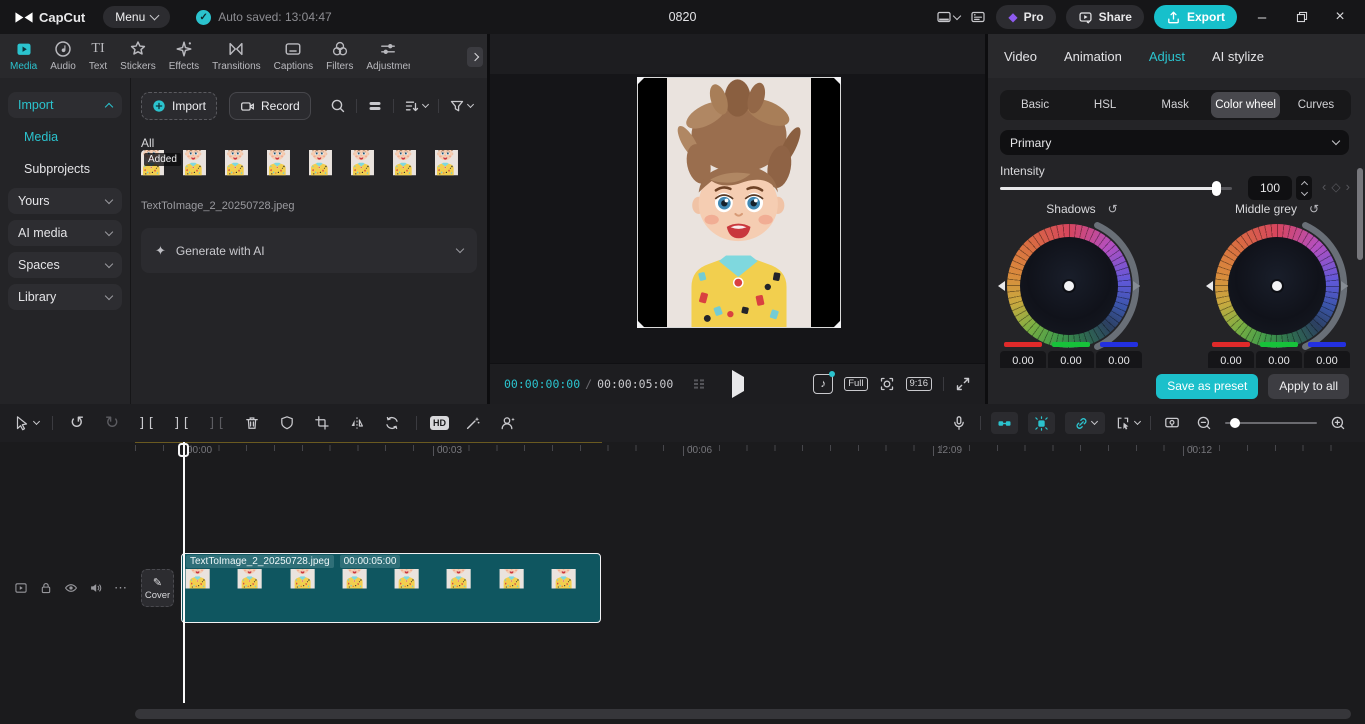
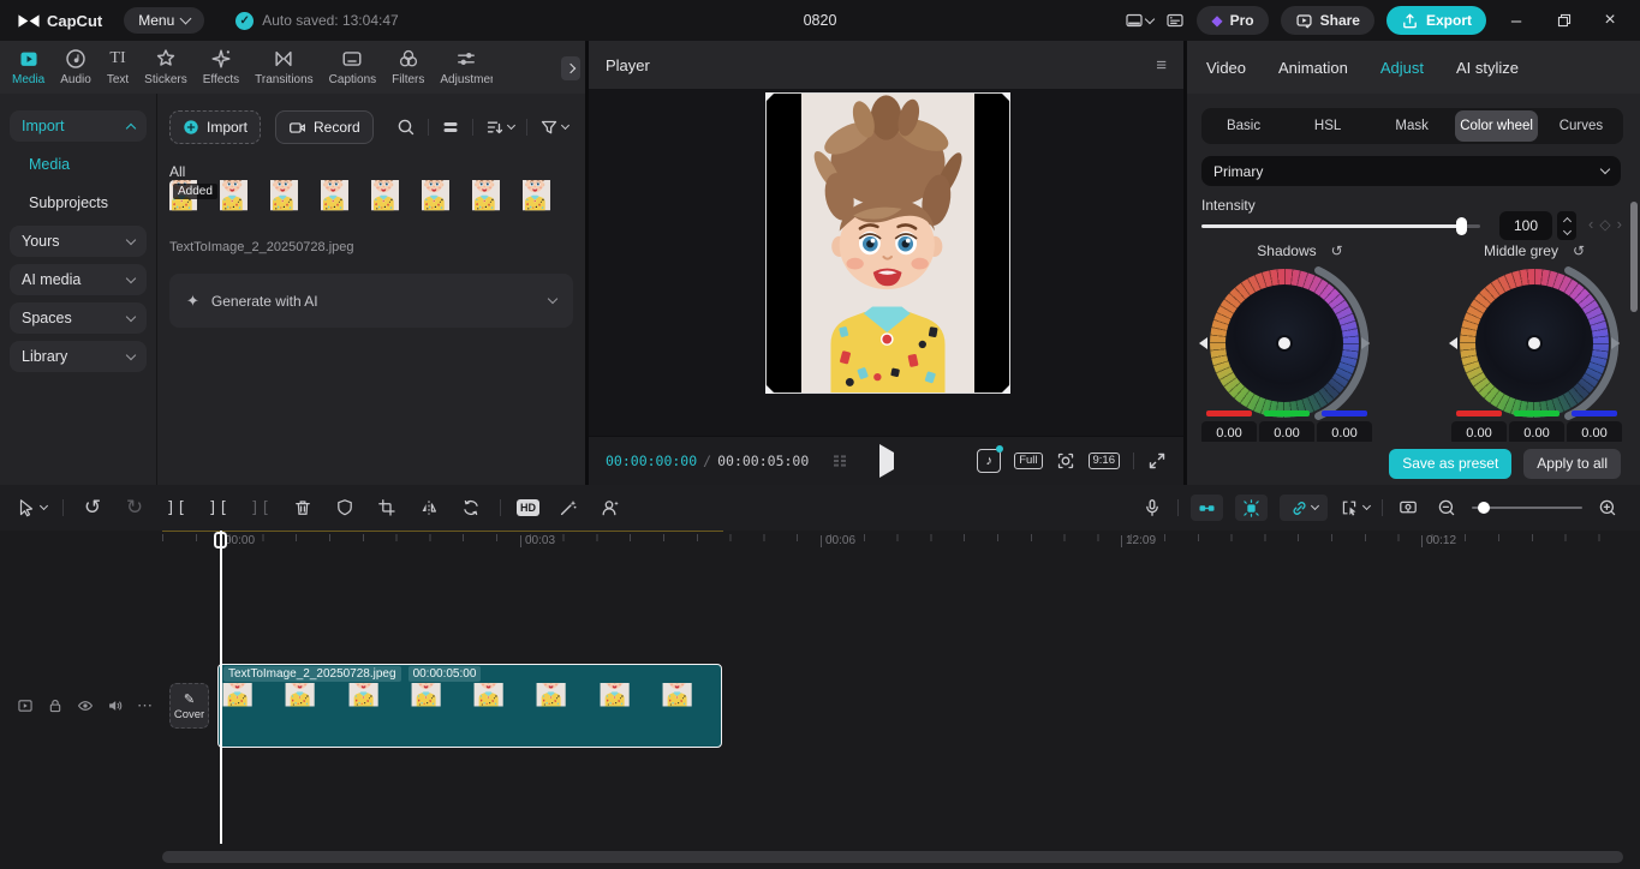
  CapCut
  Menu
  ✓
  Auto saved: 13:04:47
  0820
  ◆
  Pro
  Share
  Export
  –
  ×
  Media
  Audio
  TI
  Text
  Stickers
  Effects
  Transitions
  Captions
  Filters
  Adjustme
  Import
  Media
  Subprojects
  Yours
  AI media
  Spaces
  Library
  Import
  Record
  All
  Added
  TextToImage_2_20250728.jpeg
  ✦
  Generate with AI
+ Player
+ ≡
  00:00:00:00
  /
  00:00:05:00
  ♪
  Full
  9:16
  Video
  Animation
  Adjust
  AI stylize
  Basic
  HSL
  Mask
  Color wheel
  Curves
  Primary
  Intensity
  100
  ‹
  ◇
  ›
  Shadows
  ↺
  Middle grey
  ↺
  0.00
  0.00
  0.00
  0.00
  0.00
  0.00
  Save as preset
  Apply to all
  ↺
  ↻
  ][
  ][
  ][
  HD
  00:00
  00:03
  00:06
  12:09
  00:12
  ⋯
  ✎
  Cover
  TextToImage_2_20250728.jpeg
  00:00:05:00
